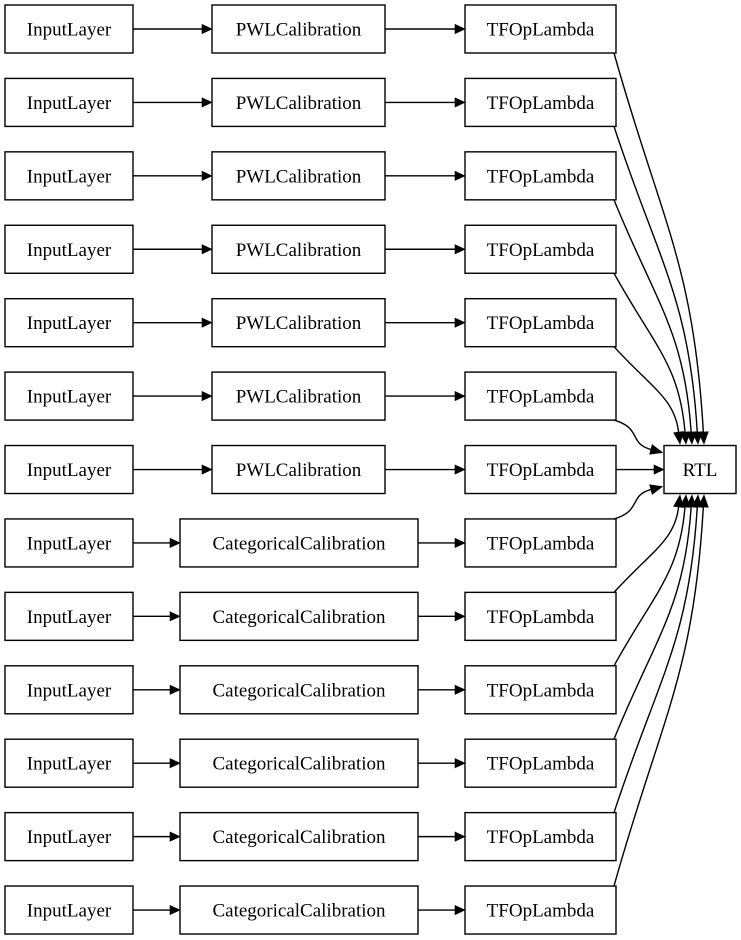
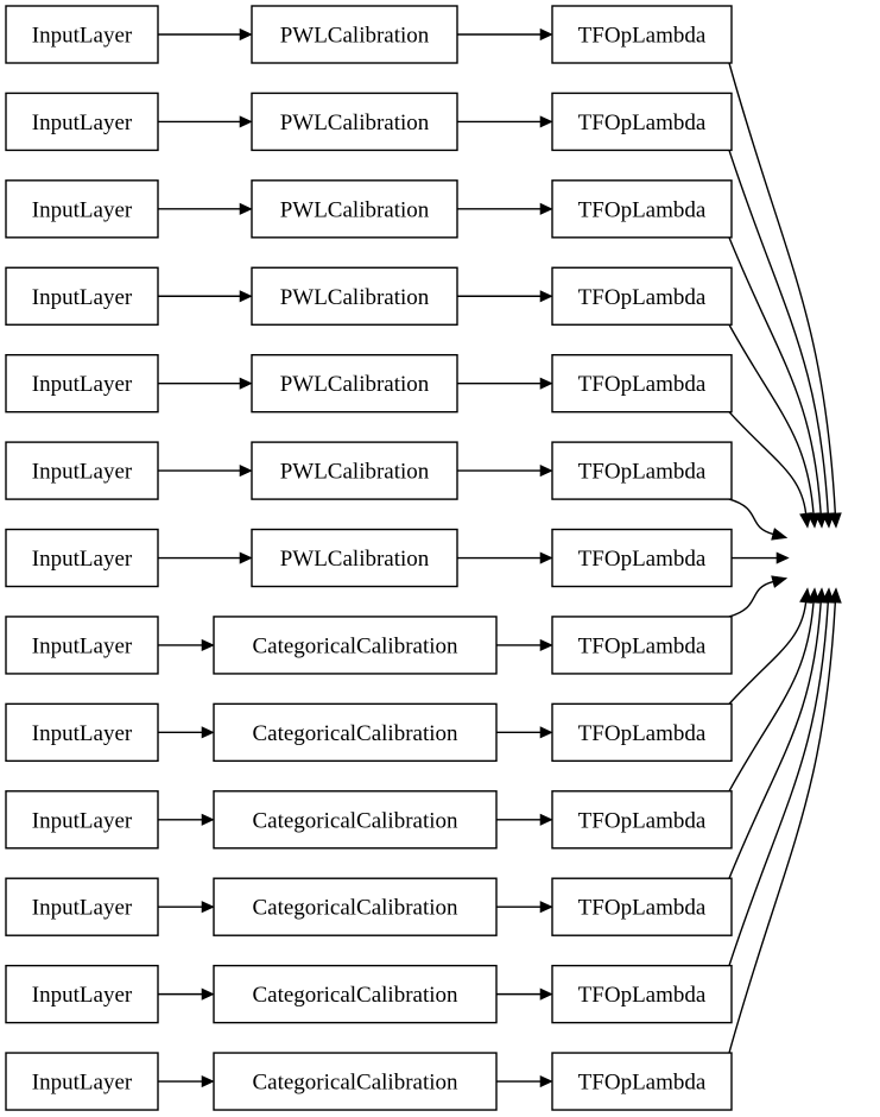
  InputLayer
  PWLCalibration
  TFOpLambda
  InputLayer
  PWLCalibration
  TFOpLambda
  InputLayer
  PWLCalibration
  TFOpLambda
  InputLayer
  PWLCalibration
  TFOpLambda
  InputLayer
  PWLCalibration
  TFOpLambda
  InputLayer
  PWLCalibration
  TFOpLambda
  InputLayer
  PWLCalibration
  TFOpLambda
  InputLayer
  CategoricalCalibration
  TFOpLambda
  InputLayer
  CategoricalCalibration
  TFOpLambda
  InputLayer
  CategoricalCalibration
  TFOpLambda
  InputLayer
  CategoricalCalibration
  TFOpLambda
  InputLayer
  CategoricalCalibration
  TFOpLambda
  InputLayer
  CategoricalCalibration
  TFOpLambda
- RTL
